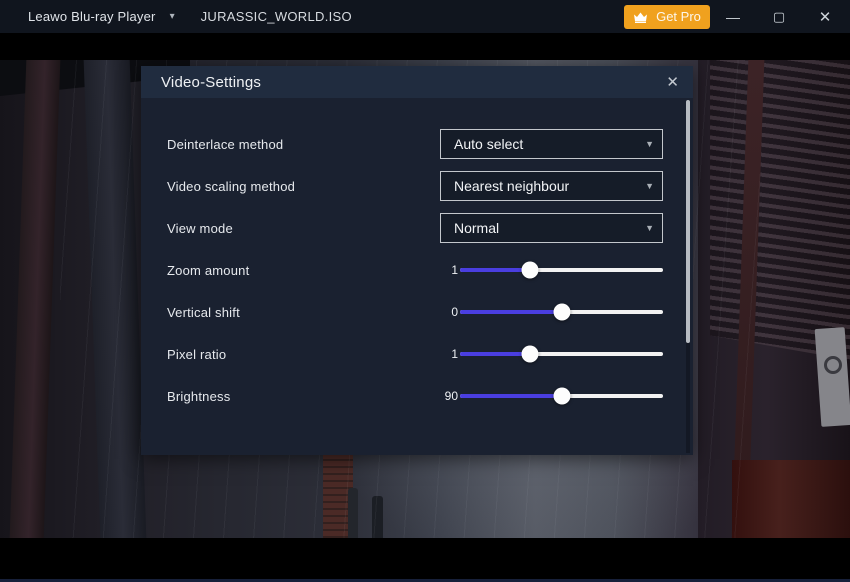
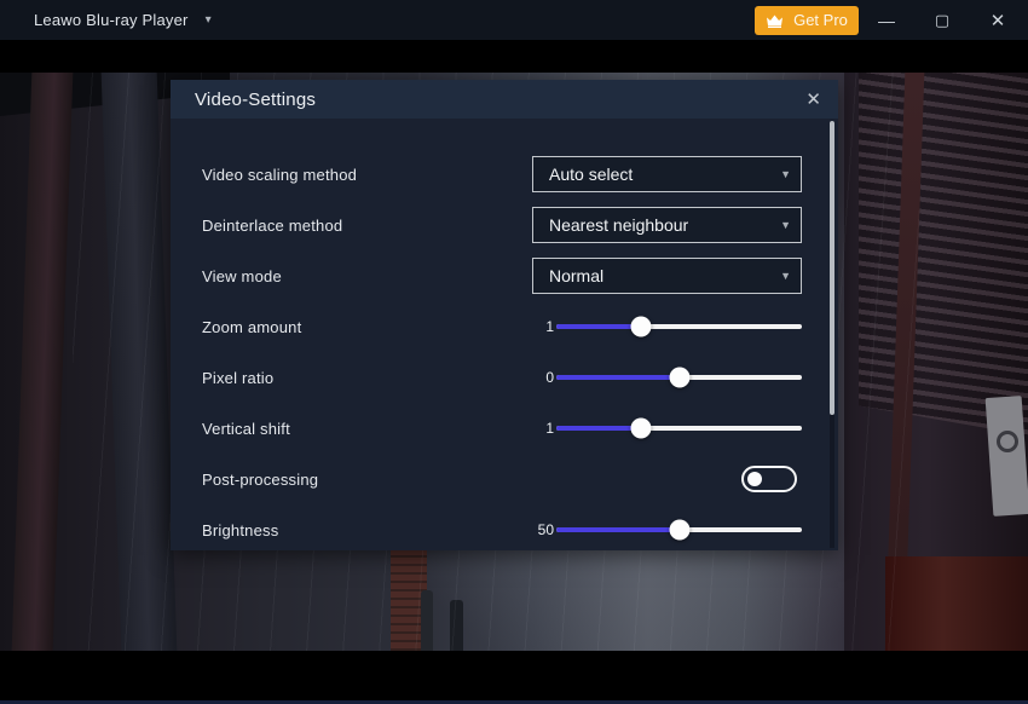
  Leawo Blu-ray Player
  ▾
- JURASSIC_WORLD.ISO
  Get Pro
  —
  ▢
  ✕
  Video-Settings
  ✕
- Deinterlace method
+ Video scaling method
  Auto select
  ▼
- Video scaling method
+ Deinterlace method
  Nearest neighbour
  ▼
  View mode
  Normal
  ▼
  Zoom amount
  1
- Vertical shift
+ Pixel ratio
  0
- Pixel ratio
+ Vertical shift
  1
+ Post-processing
  Brightness
- 90
+ 50
